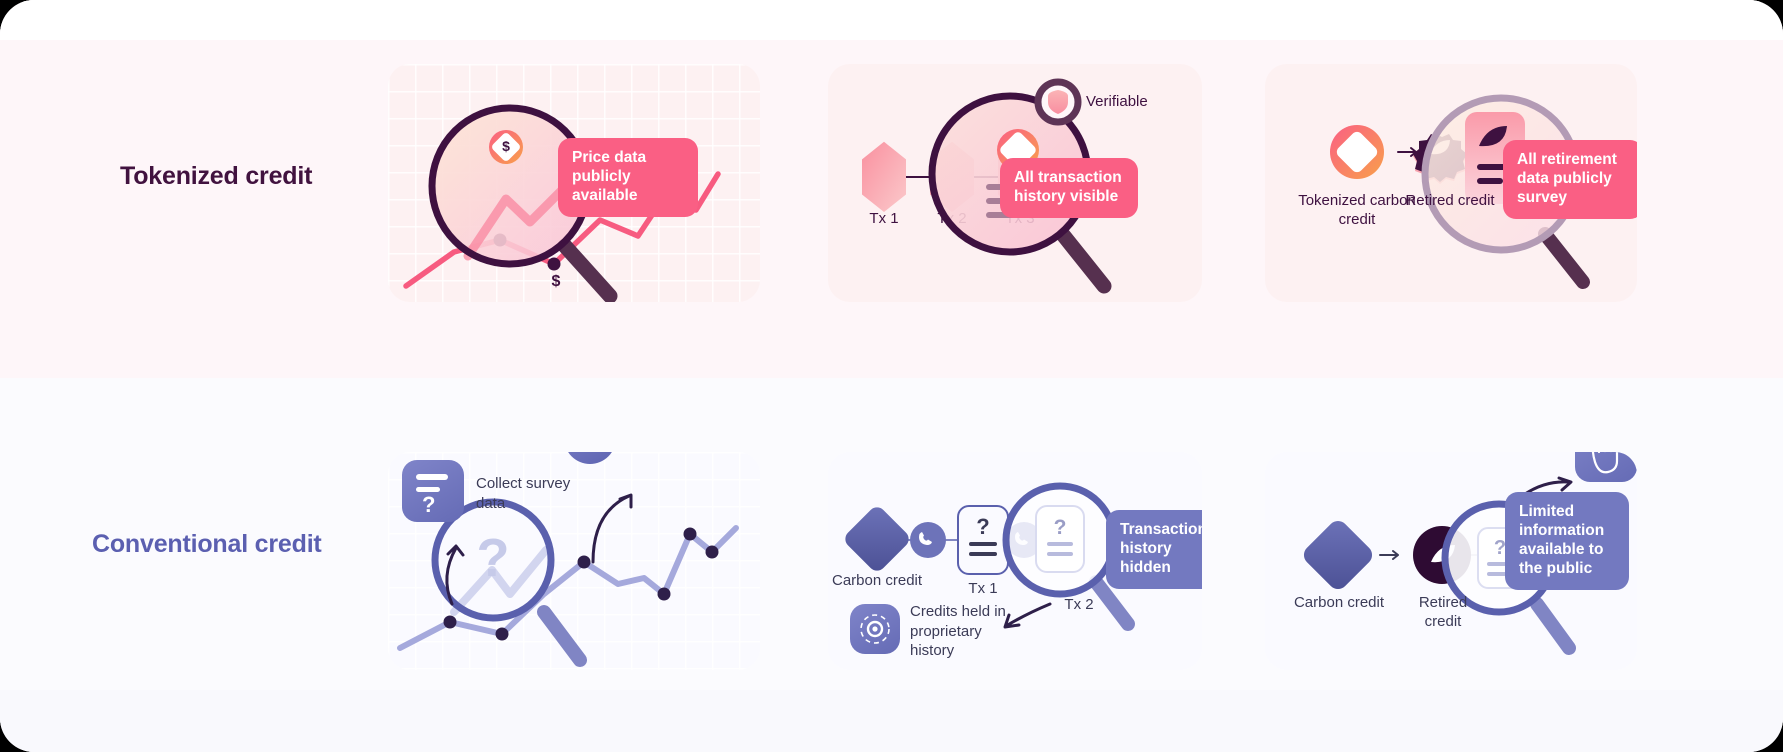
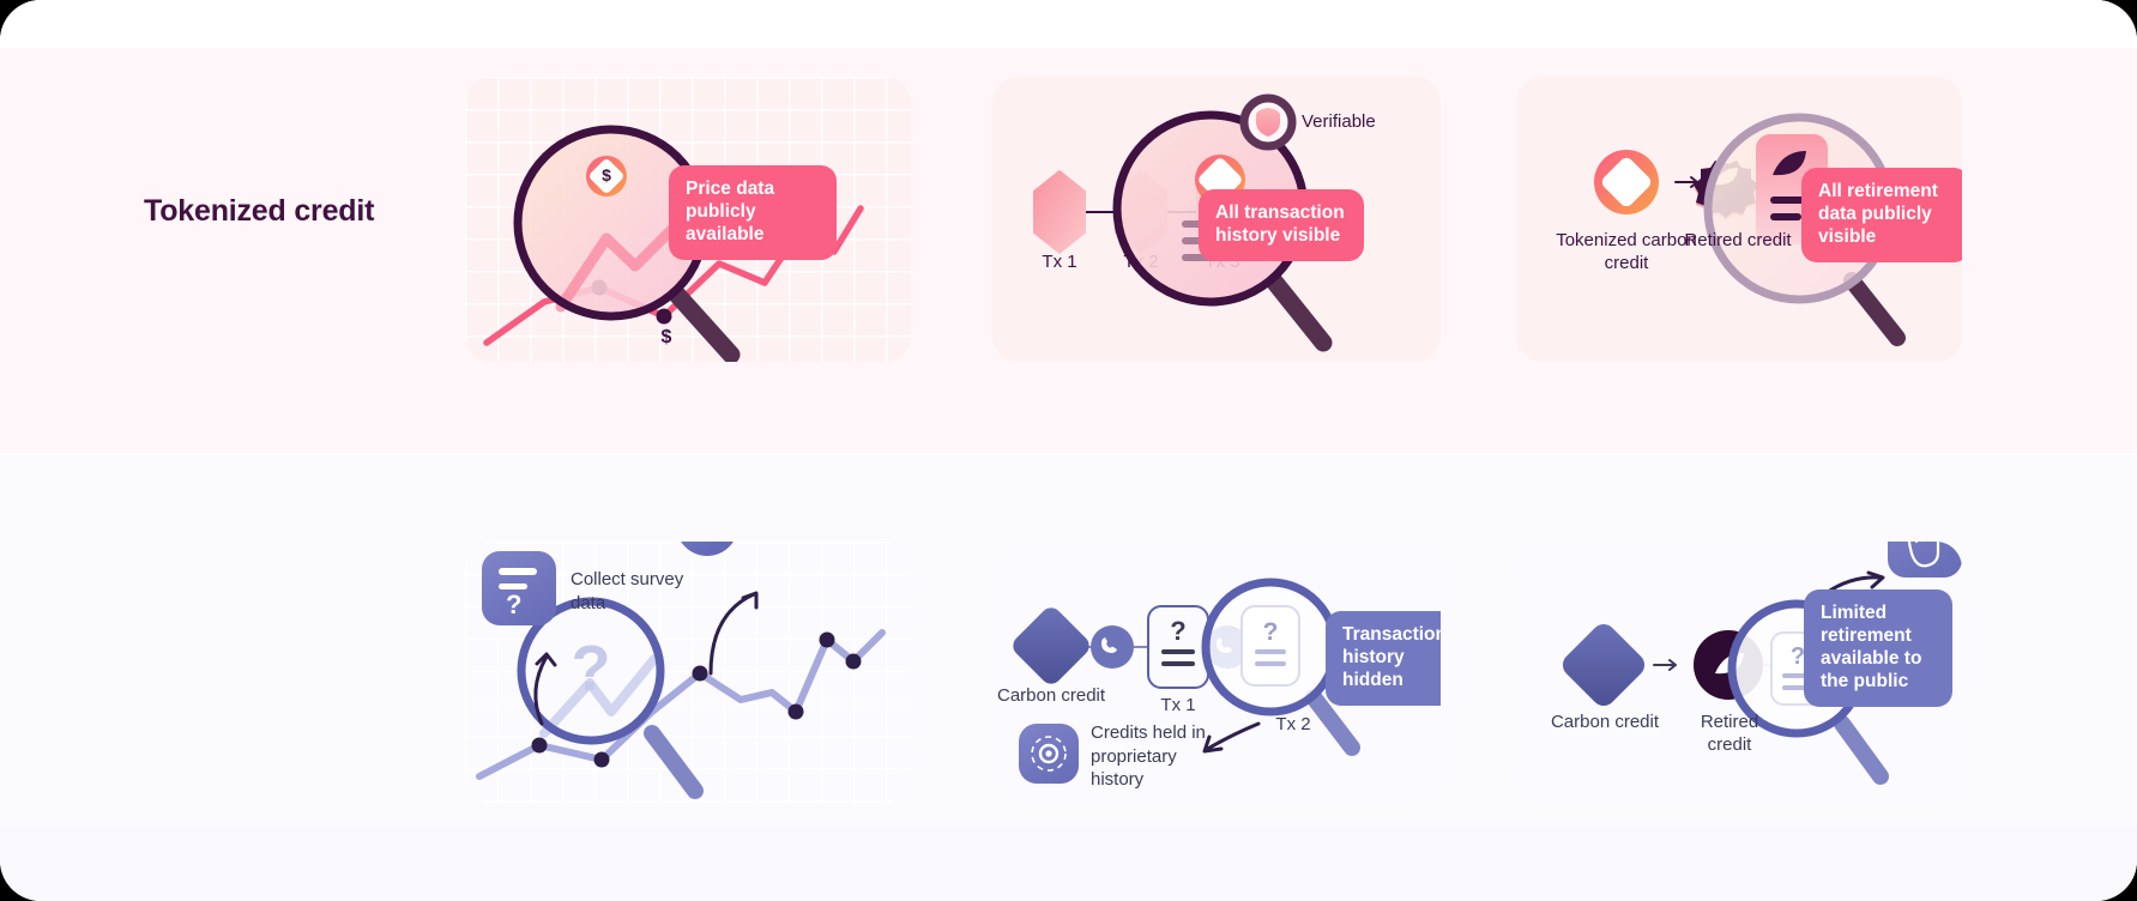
  Tokenized credit
- Conventional credit
  $
  $
  Price data publicly available
  Tx 1
  Verifiable
  All transaction history visible
  Tokenized carbon credit
  Retired credit
- All retirement data publicly survey
+ All retirement data publicly visible
  ?
  ?
  Collect survey data
  ?
  Carbon credit
  Tx 1
  Tx 2
  ?
  Credits held in proprietary history
  Transactio history hidden
  ?
  Carbon credit
  Retired credit
- Limited information available to the public
+ Limited retirement available to the public
